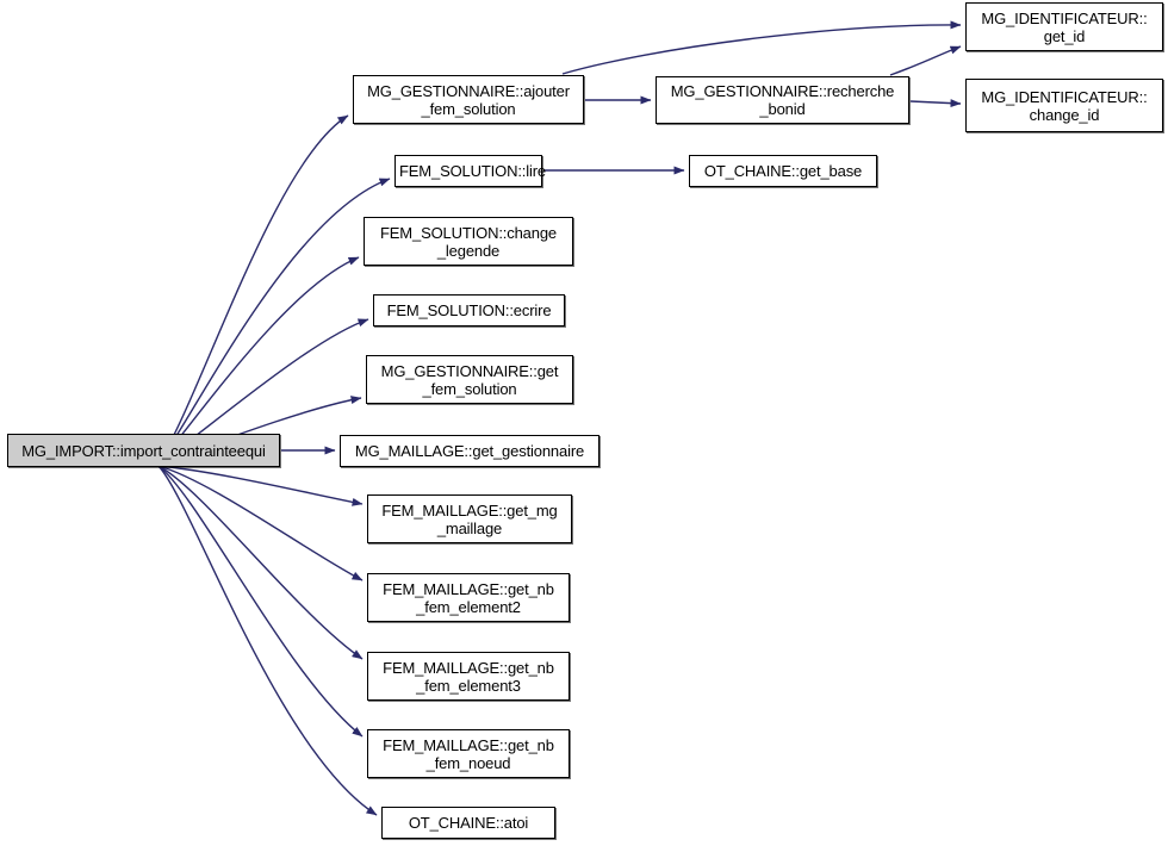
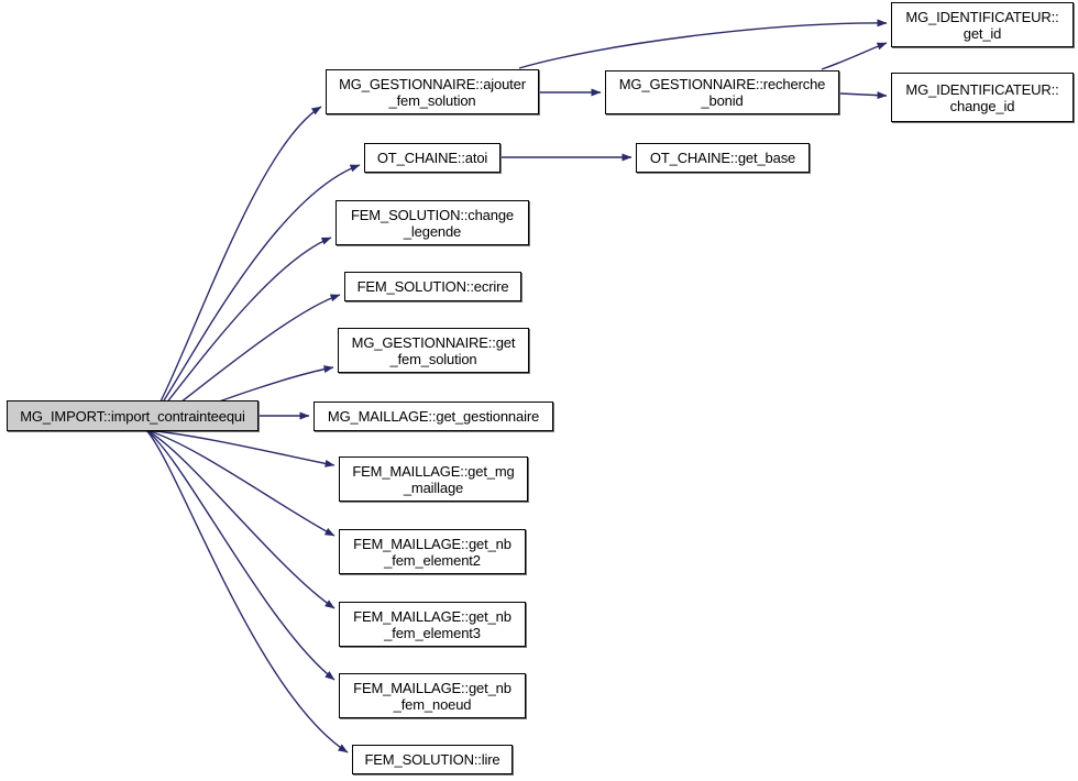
  MG_IMPORT::import_contrainteequi
  MG_GESTIONNAIRE::ajouter
  _fem_solution
  MG_GESTIONNAIRE::recherche
  _bonid
  MG_IDENTIFICATEUR::
  get_id
  MG_IDENTIFICATEUR::
  change_id
- FEM_SOLUTION::lire
+ OT_CHAINE::atoi
  OT_CHAINE::get_base
  FEM_SOLUTION::change
  _legende
  FEM_SOLUTION::ecrire
  MG_GESTIONNAIRE::get
  _fem_solution
  MG_MAILLAGE::get_gestionnaire
  FEM_MAILLAGE::get_mg
  _maillage
  FEM_MAILLAGE::get_nb
  _fem_element2
  FEM_MAILLAGE::get_nb
  _fem_element3
  FEM_MAILLAGE::get_nb
  _fem_noeud
- OT_CHAINE::atoi
+ FEM_SOLUTION::lire
